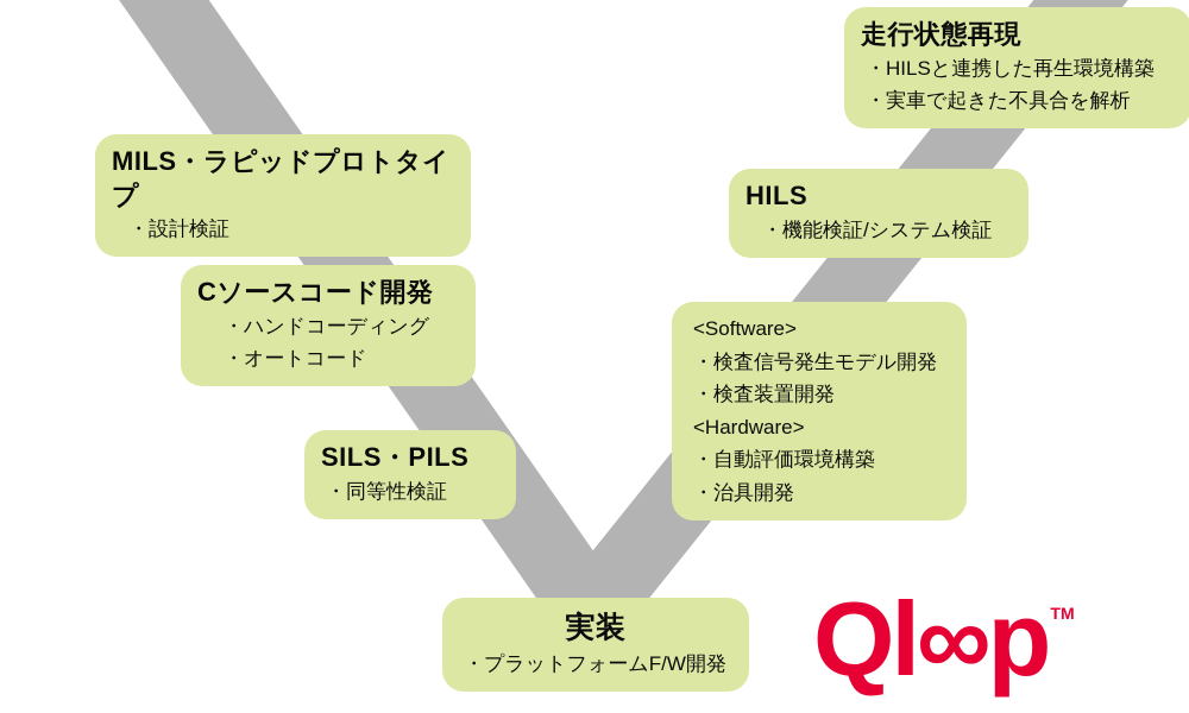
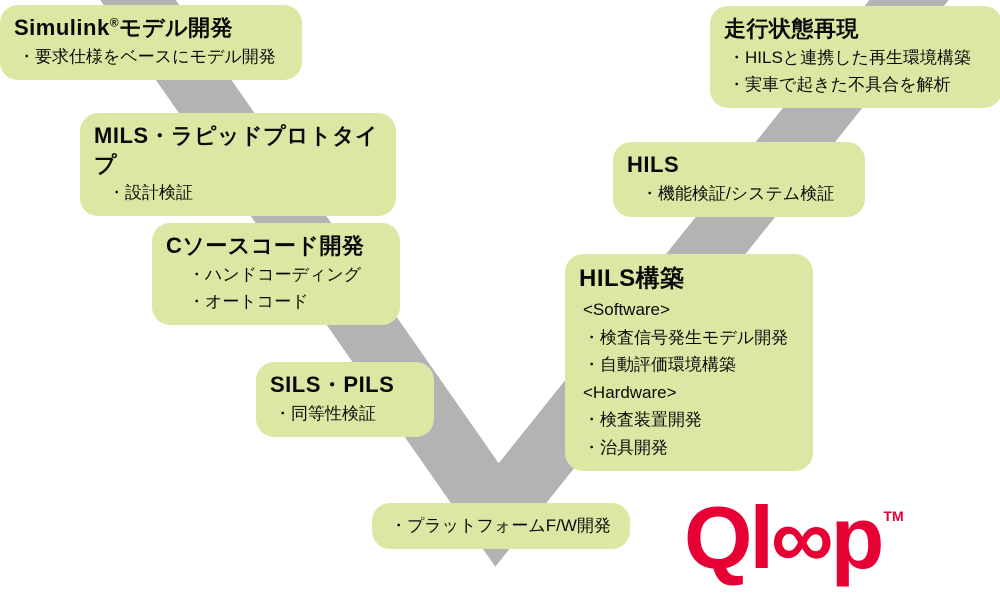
+ Simulink®モデル開発
+ ・要求仕様をベースにモデル開発
  MILS・ラピッドプロトタイプ
  ・設計検証
  Cソースコード開発
  ・ハンドコーディング
  ・オートコード
  SILS・PILS
  ・同等性検証
- 実装
  ・プラットフォームF/W開発
+ HILS構築
  <Software>
  ・検査信号発生モデル開発
- ・検査装置開発
+ ・自動評価環境構築
  <Hardware>
- ・自動評価環境構築
+ ・検査装置開発
  ・治具開発
  HILS
  ・機能検証/システム検証
  走行状態再現
  ・HILSと連携した再生環境構築
  ・実車で起きた不具合を解析
  Ql∞p
  TM
